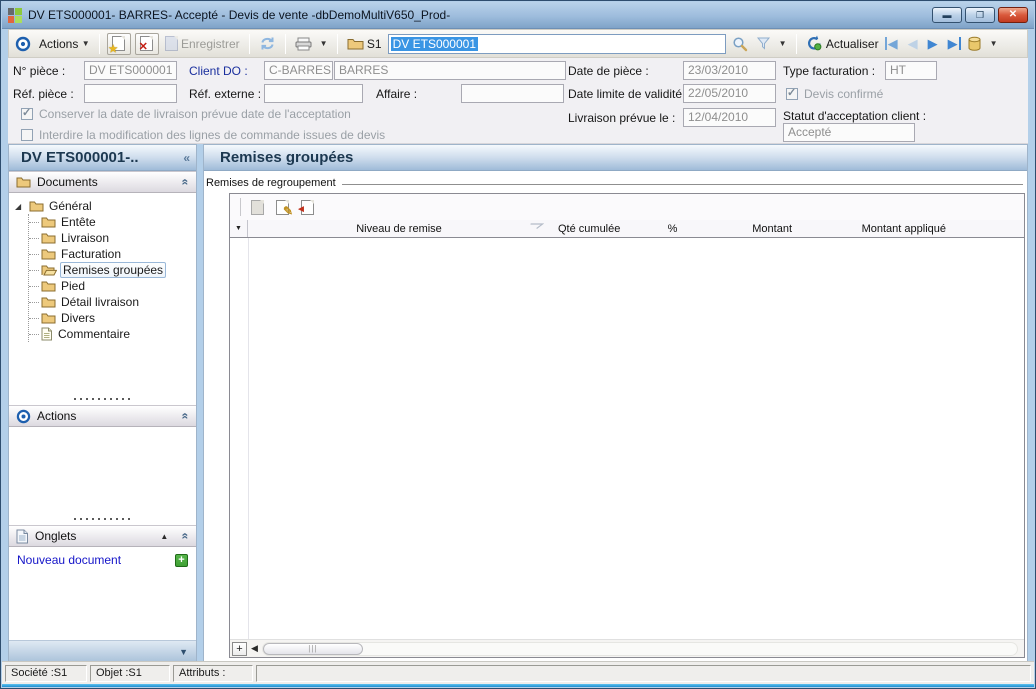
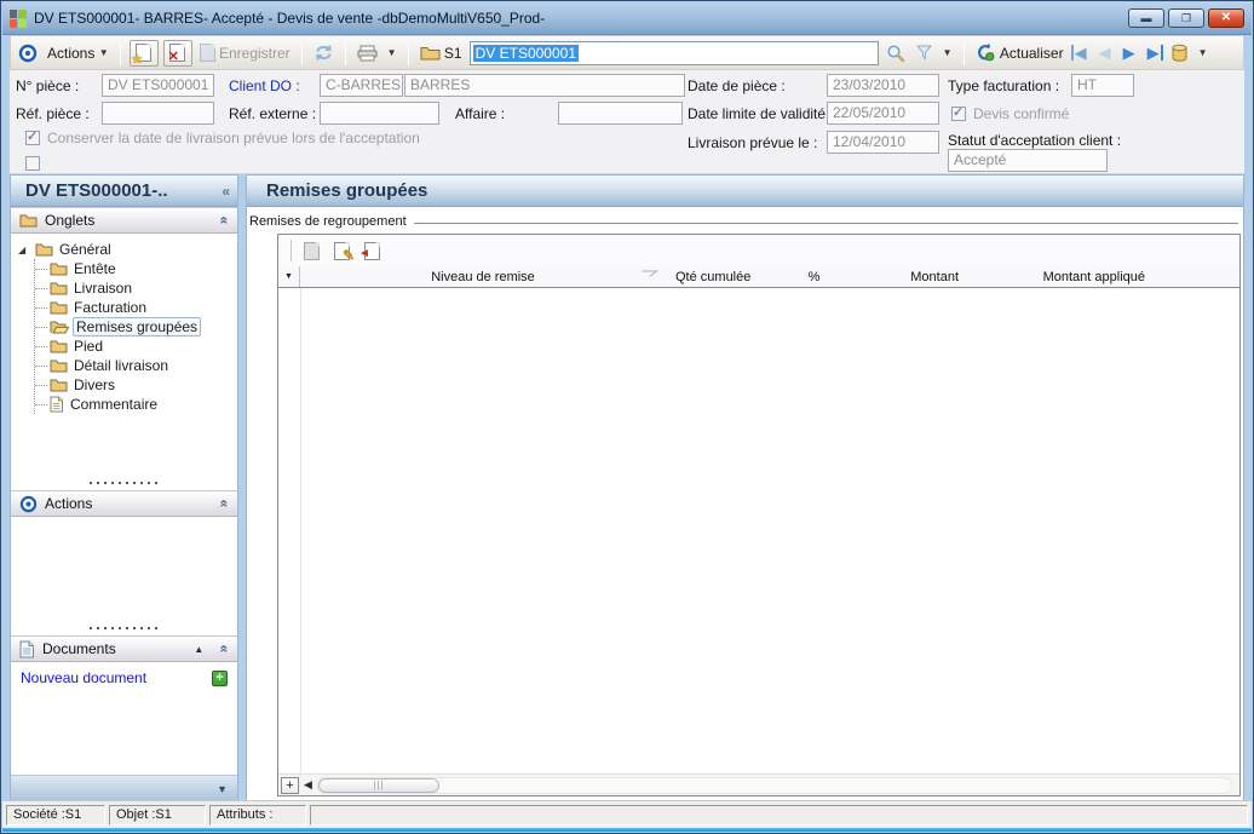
  DV ETS000001- BARRES- Accepté - Devis de vente -dbDemoMultiV650_Prod-
  ▬
  ❐
  ✕
  Actions
  ▼
  ★
  ✕
  Enregistrer
  ▼
  S1
  DV ETS000001
  ▼
  Actualiser
  ◀
  ◀
  ▶
  ▶
  ▼
  N° pièce :
  DV ETS000001
  Client DO :
  C-BARRES
  BARRES
  Date de pièce :
  23/03/2010
  Type facturation :
  HT
  Réf. pièce :
  Réf. externe :
  Affaire :
  Date limite de validité
  22/05/2010
  Devis confirmé
- Conserver la date de livraison prévue date de l'acceptation
+ Conserver la date de livraison prévue lors de l'acceptation
  Livraison prévue le :
  12/04/2010
  Statut d'acceptation client :
- Interdire la modification des lignes de commande issues de devis
  Accepté
  DV ETS000001-..
  «
- Documents
+ Onglets
  ◢
  Général
  Entête
  Livraison
  Facturation
  Remises groupées
  Pied
  Détail livraison
  Divers
  Commentaire
  Actions
- Onglets
+ Documents
  ▲
  Nouveau document
  +
  ▼
  Remises groupées
  Remises de regroupement
  ✎
  ◄
  Niveau de remise
  Qté cumulée
  %
  Montant
  Montant appliqué
  +
  ◀
  |||
  Société :S1
  Objet :S1
  Attributs :
